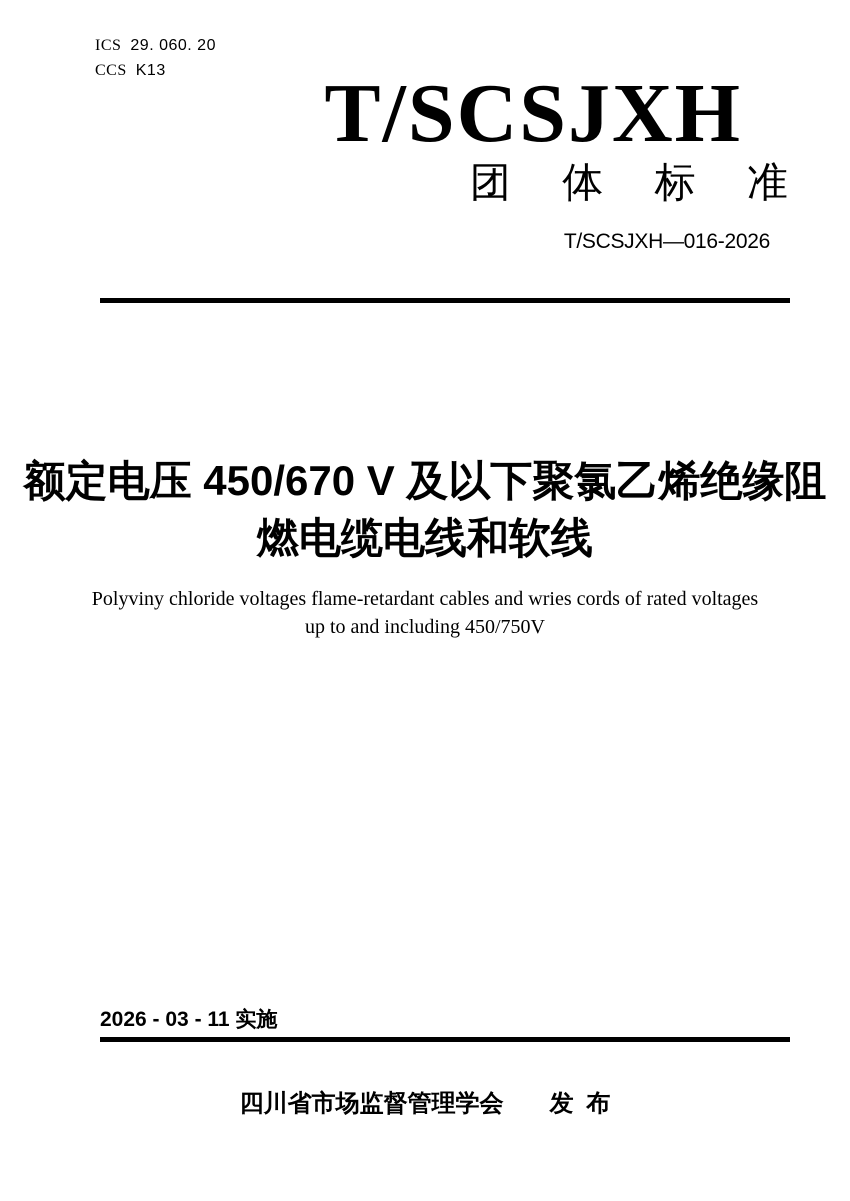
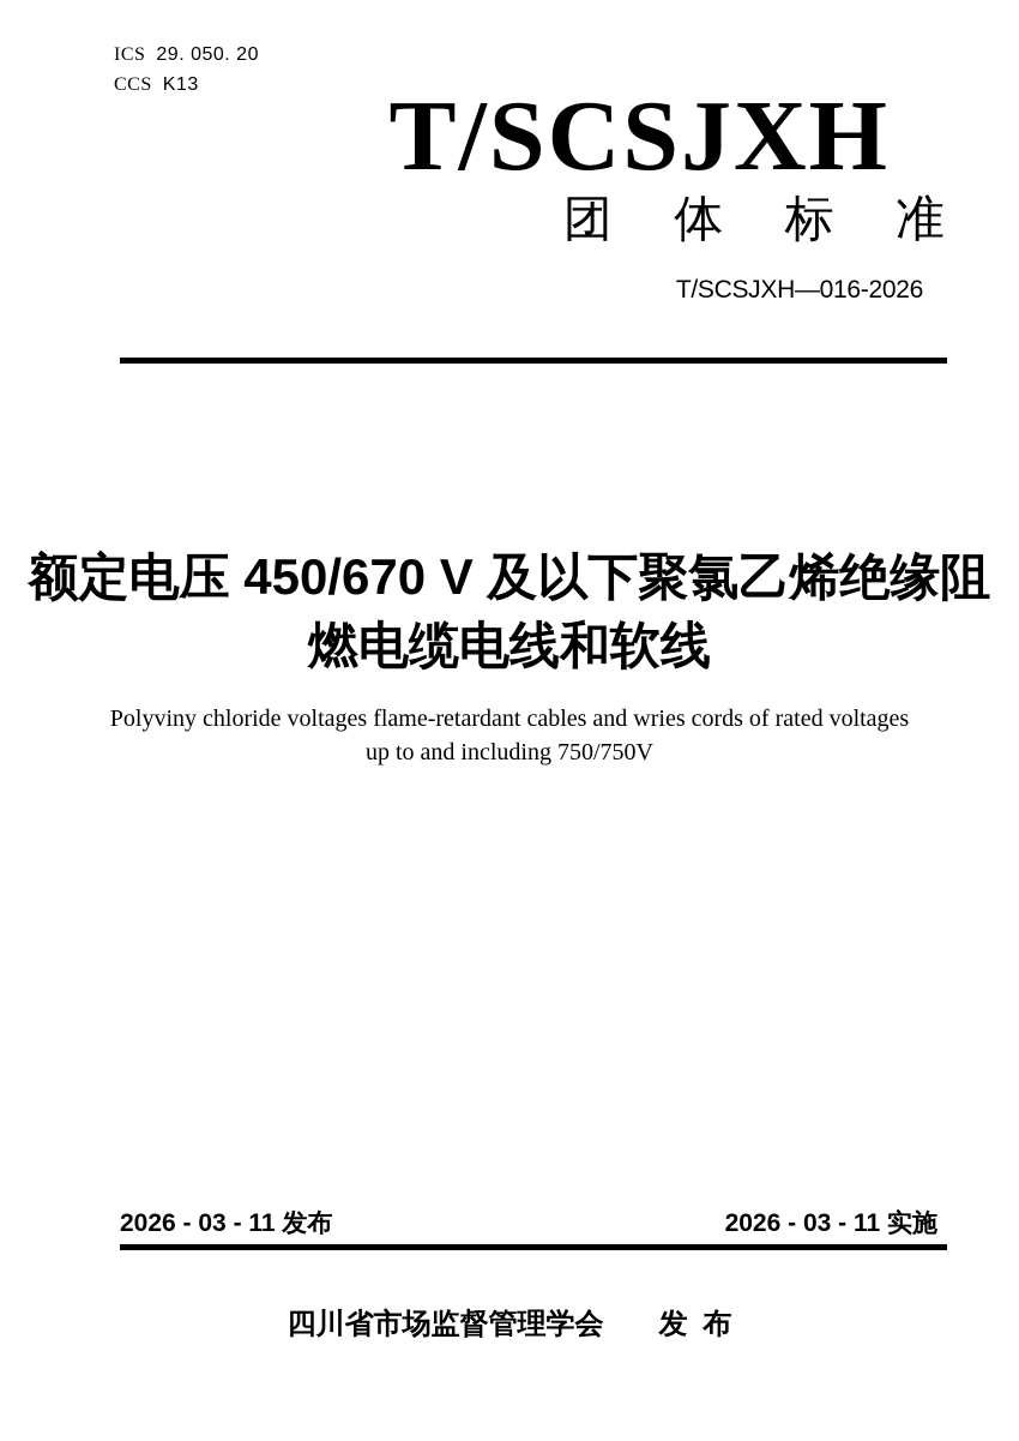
- ICS 29. 060. 20
+ ICS 29. 050. 20
  CCS K13
  T/SCSJXH
  团 体 标 准
  T/SCSJXH—016-2026
  额定电压 450/670 V 及以下聚氯乙烯绝缘阻
  燃电缆电线和软线
  Polyviny chloride voltages flame-retardant cables and wries cords of rated voltages
- up to and including 450/750V
+ up to and including 750/750V
+ 2026 - 03 - 11 发布
  2026 - 03 - 11 实施
  四川省市场监督管理学会
  发 布
